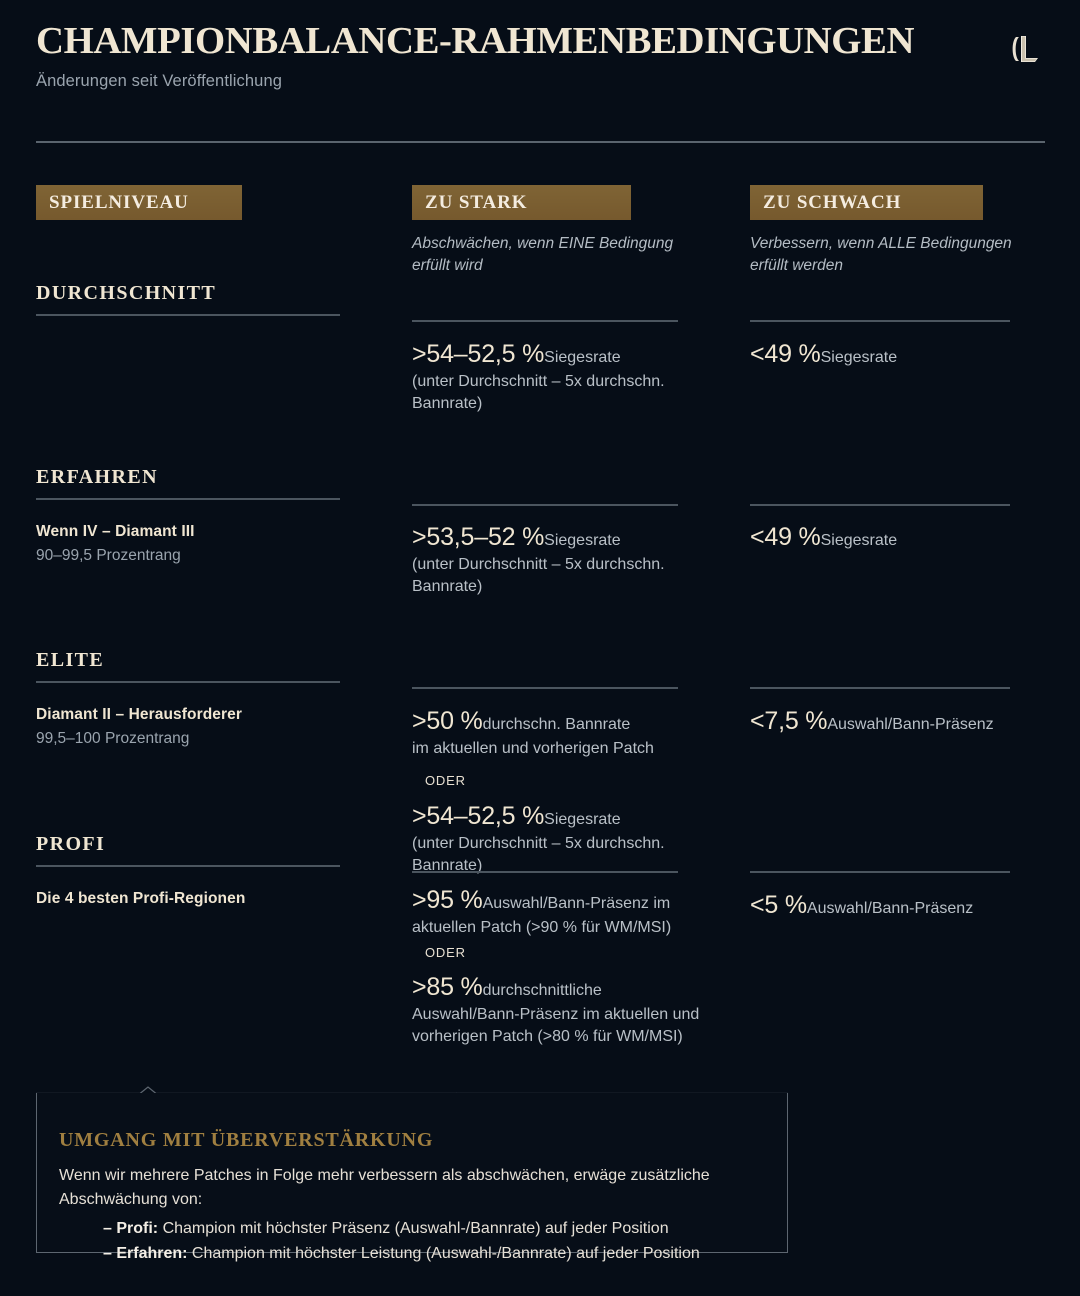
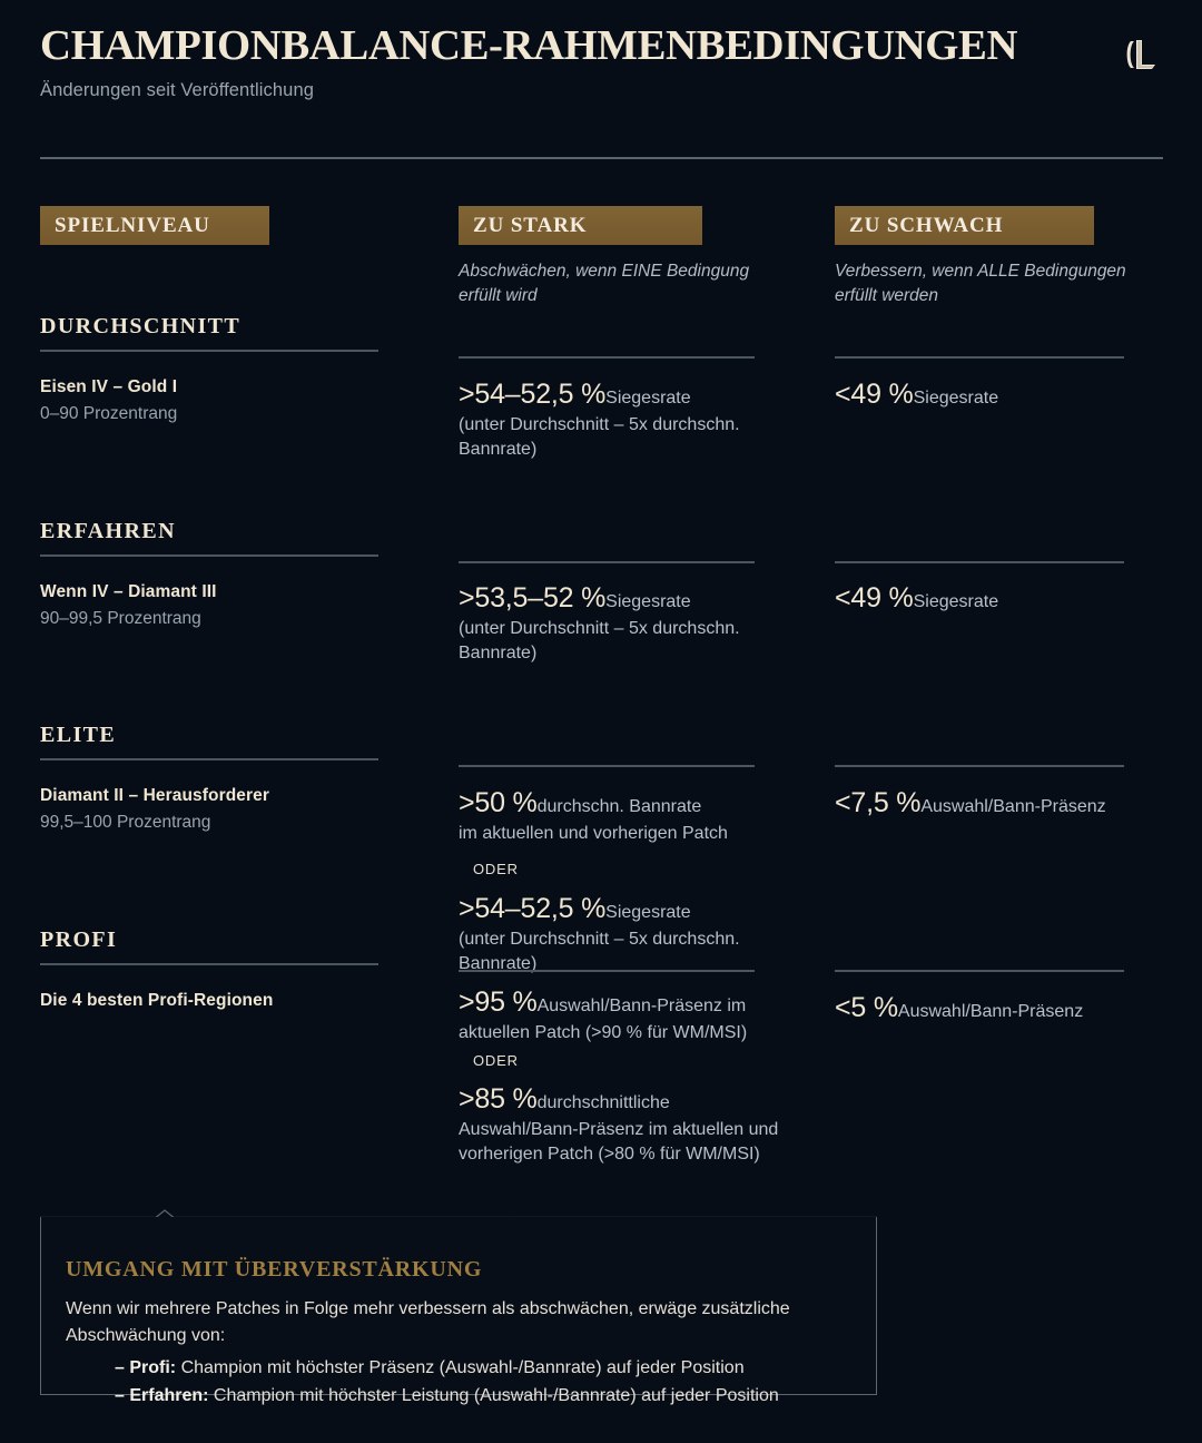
  CHAMPIONBALANCE-RAHMENBEDINGUNGEN
  Änderungen seit Veröffentlichung
  SPIELNIVEAU
  ZU STARK
  ZU SCHWACH
  Abschwächen, wenn EINE Bedingung erfüllt wird
  Verbessern, wenn ALLE Bedingungen erfüllt werden
  DURCHSCHNITT
+ Eisen IV – Gold I
+ 0–90 Prozentrang
  >54–52,5 %Siegesrate
  (unter Durchschnitt – 5x durchschn. Bannrate)
  <49 %Siegesrate
  ERFAHREN
  Wenn IV – Diamant III
  90–99,5 Prozentrang
  >53,5–52 %Siegesrate
  (unter Durchschnitt – 5x durchschn. Bannrate)
  <49 %Siegesrate
  ELITE
  Diamant II – Herausforderer
  99,5–100 Prozentrang
  >50 %durchschn. Bannrate
  im aktuellen und vorherigen Patch
  ODER
  >54–52,5 %Siegesrate
  (unter Durchschnitt – 5x durchschn. Bannrate)
  <7,5 %Auswahl/Bann-Präsenz
  PROFI
  Die 4 besten Profi-Regionen
  >95 %Auswahl/Bann-Präsenz im aktuellen Patch (>90 % für WM/MSI)
  ODER
  >85 %durchschnittliche Auswahl/Bann-Präsenz im aktuellen und vorherigen Patch (>80 % für WM/MSI)
  <5 %Auswahl/Bann-Präsenz
  UMGANG MIT ÜBERVERSTÄRKUNG
  Wenn wir mehrere Patches in Folge mehr verbessern als abschwächen, erwäge zusätzliche Abschwächung von:
  – Profi: Champion mit höchster Präsenz (Auswahl-/Bannrate) auf jeder Position
  – Erfahren: Champion mit höchster Leistung (Auswahl-/Bannrate) auf jeder Position
